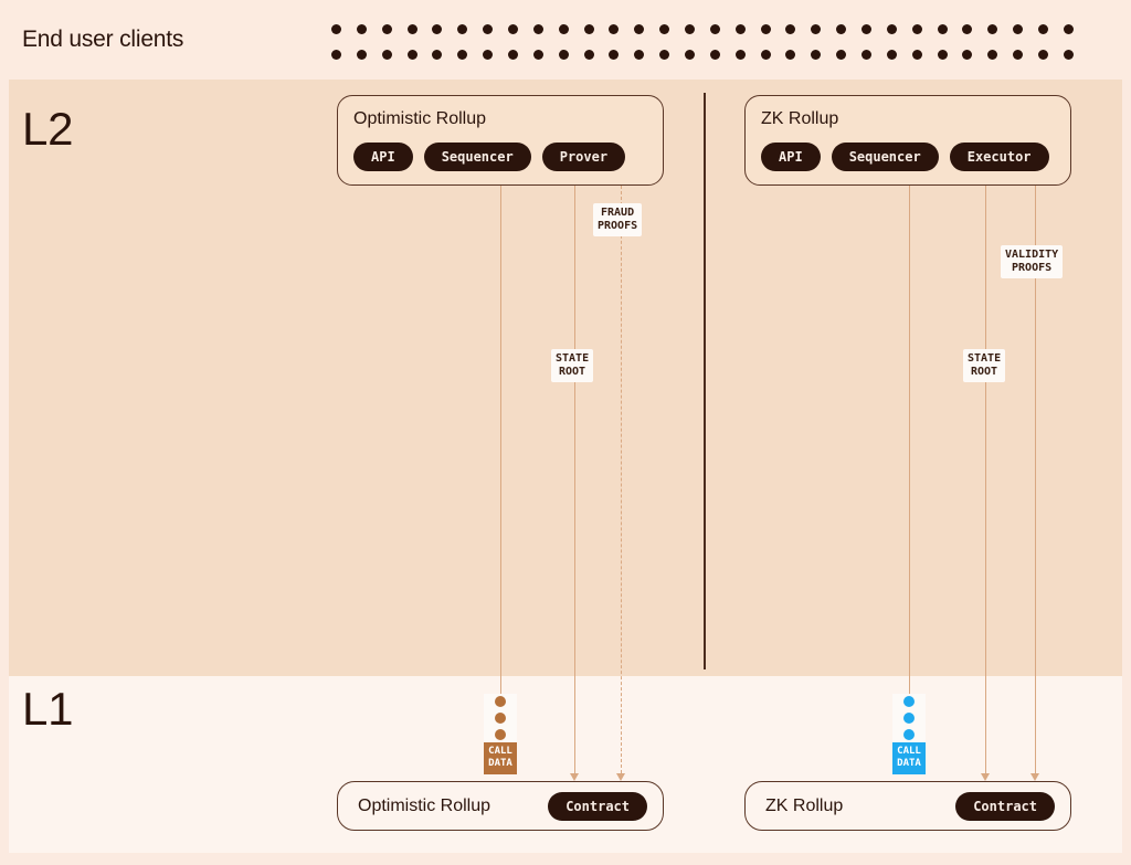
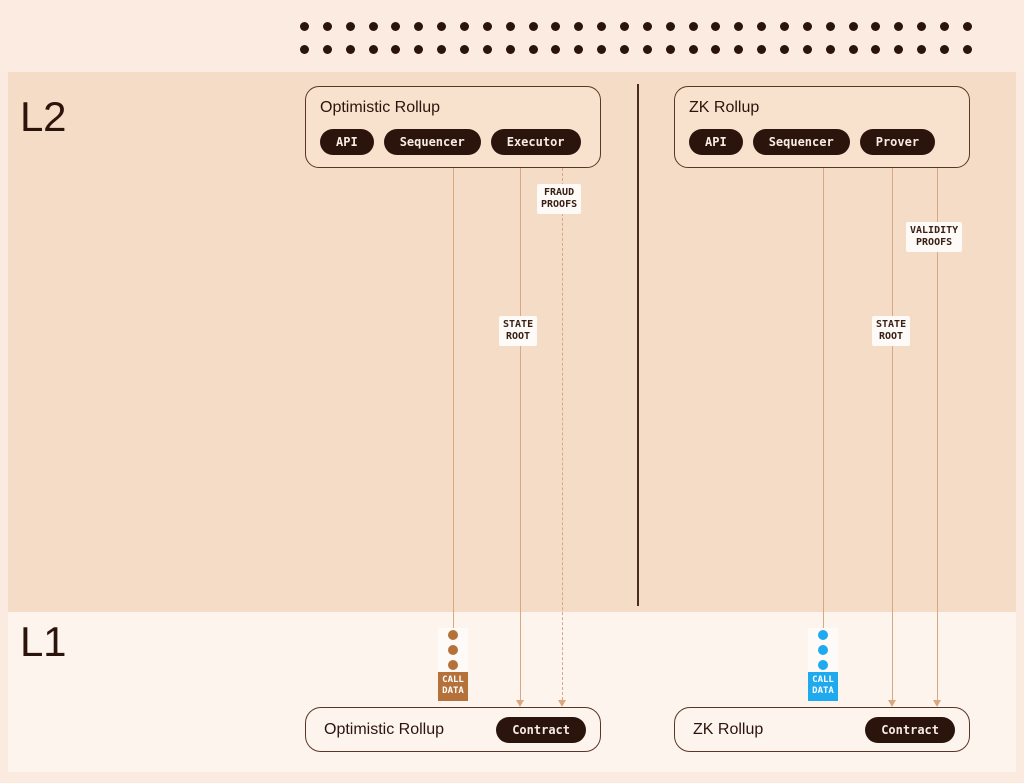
- End user clients
  L2
  L1
  FRAUD
  PROOFS
  STATE
  ROOT
  VALIDITY
  PROOFS
  STATE
  ROOT
  Optimistic Rollup
  API
  Sequencer
- Prover
+ Executor
  ZK Rollup
  API
  Sequencer
- Executor
+ Prover
  CALL
  DATA
  CALL
  DATA
  Optimistic Rollup
  Contract
  ZK Rollup
  Contract
